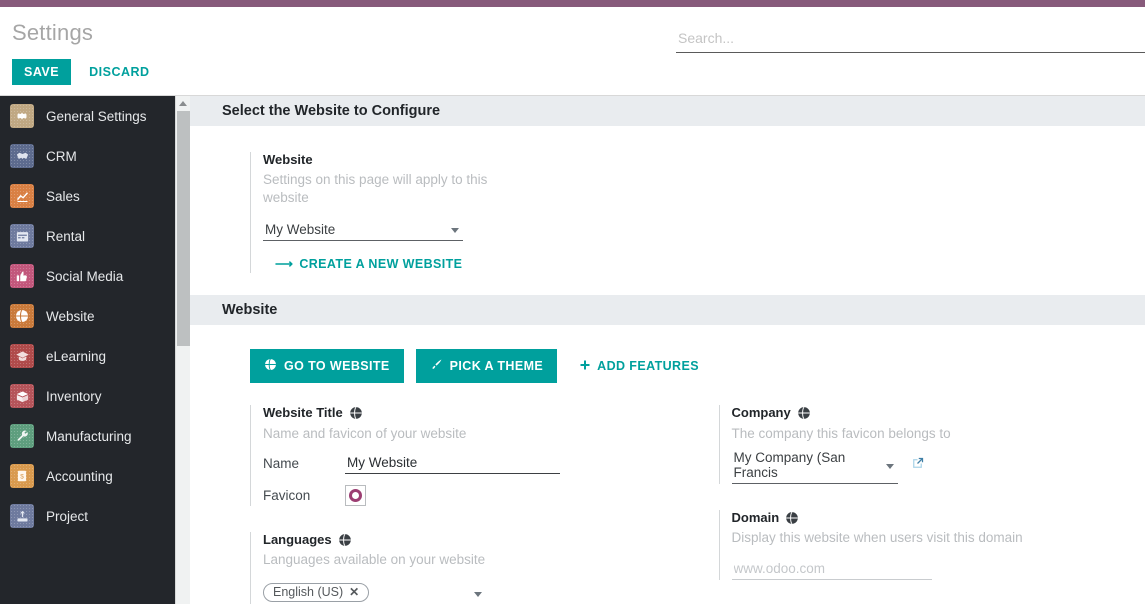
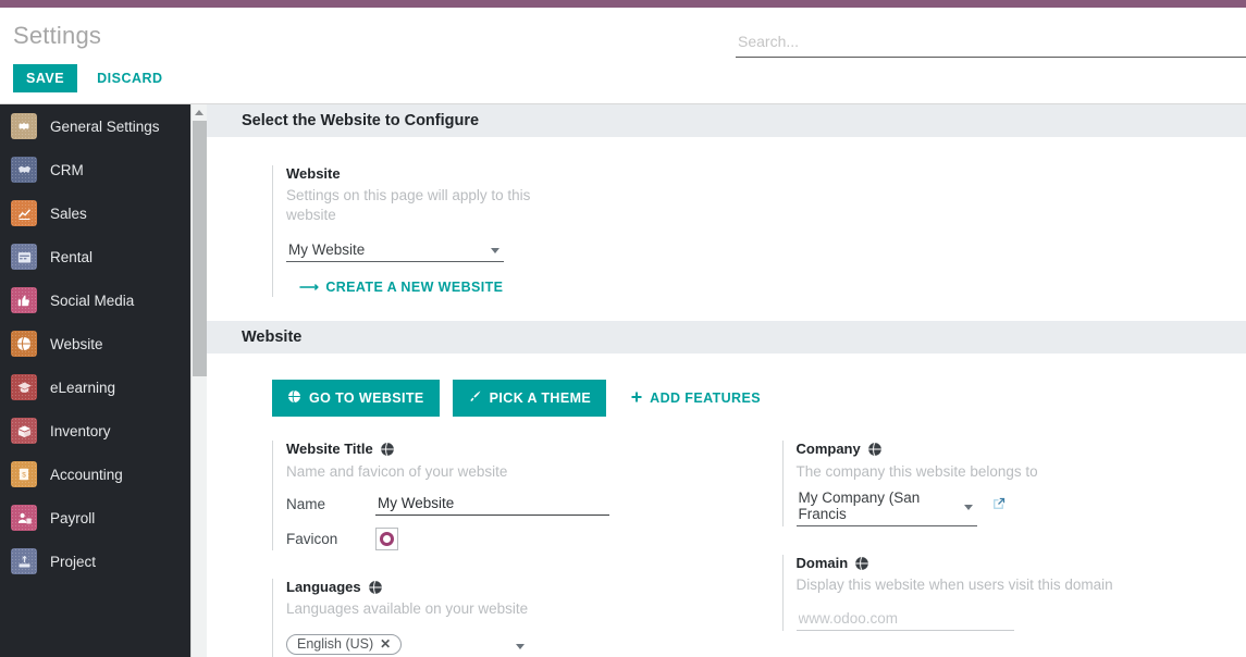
  Settings
  SAVE
  DISCARD
  Search...
  General Settings
  CRM
  Sales
  Rental
  Social Media
  Website
  eLearning
  Inventory
- Manufacturing
  Accounting
+ Payroll
  Project
  Select the Website to Configure
  Website
  Settings on this page will apply to this website
  My Website
  ⟶
  CREATE A NEW WEBSITE
  Website
  GO TO WEBSITE
  PICK A THEME
  ADD FEATURES
  Website Title
  Name and favicon of your website
  Name
  My Website
  Favicon
  Languages
  Languages available on your website
  English (US)
  ✕
  Company
- The company this favicon belongs to
+ The company this website belongs to
  My Company (San Francis
  Domain
  Display this website when users visit this domain
  www.odoo.com
